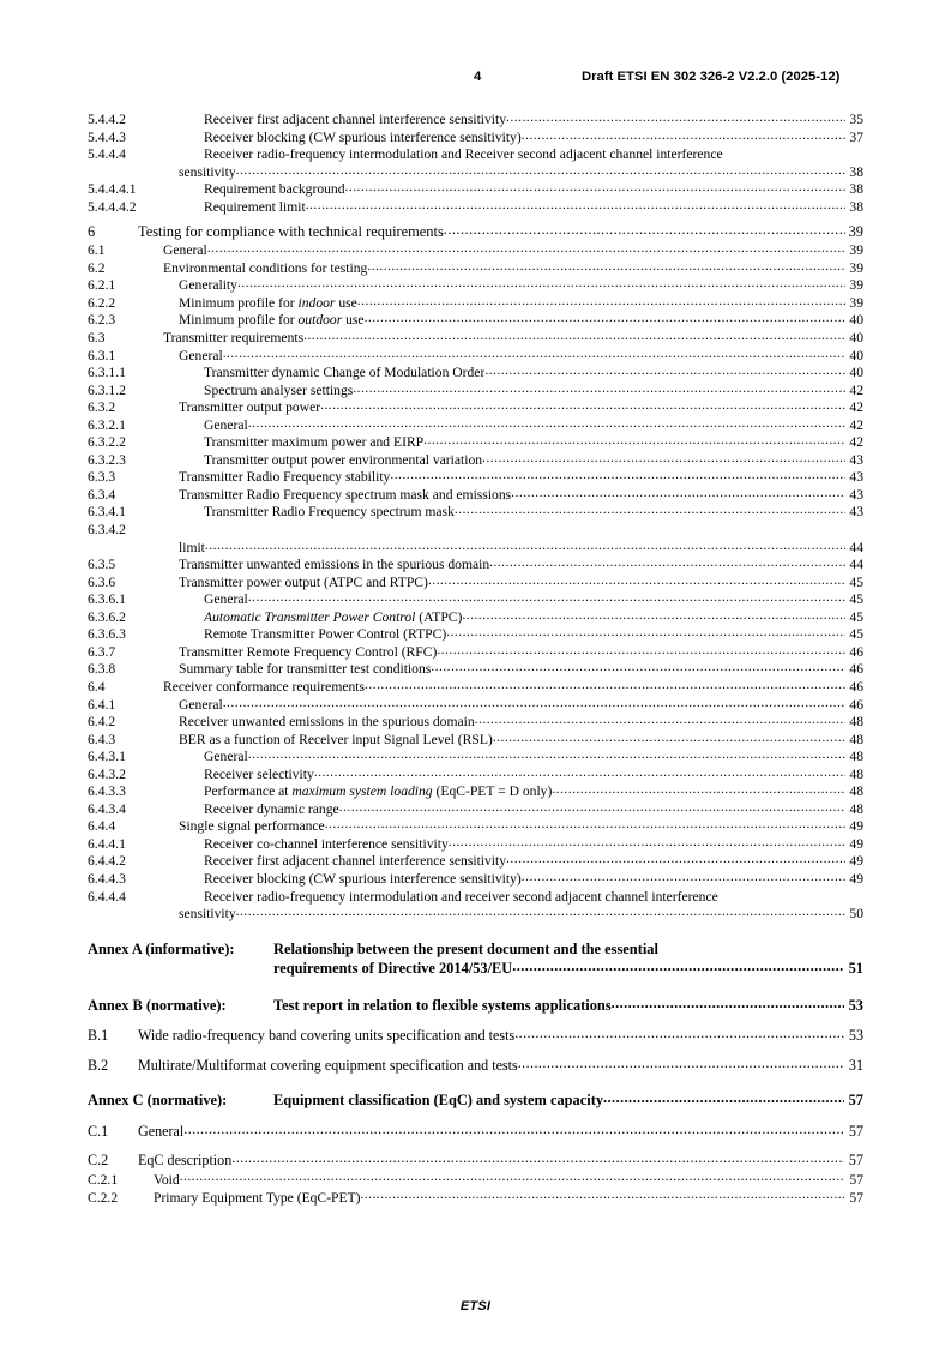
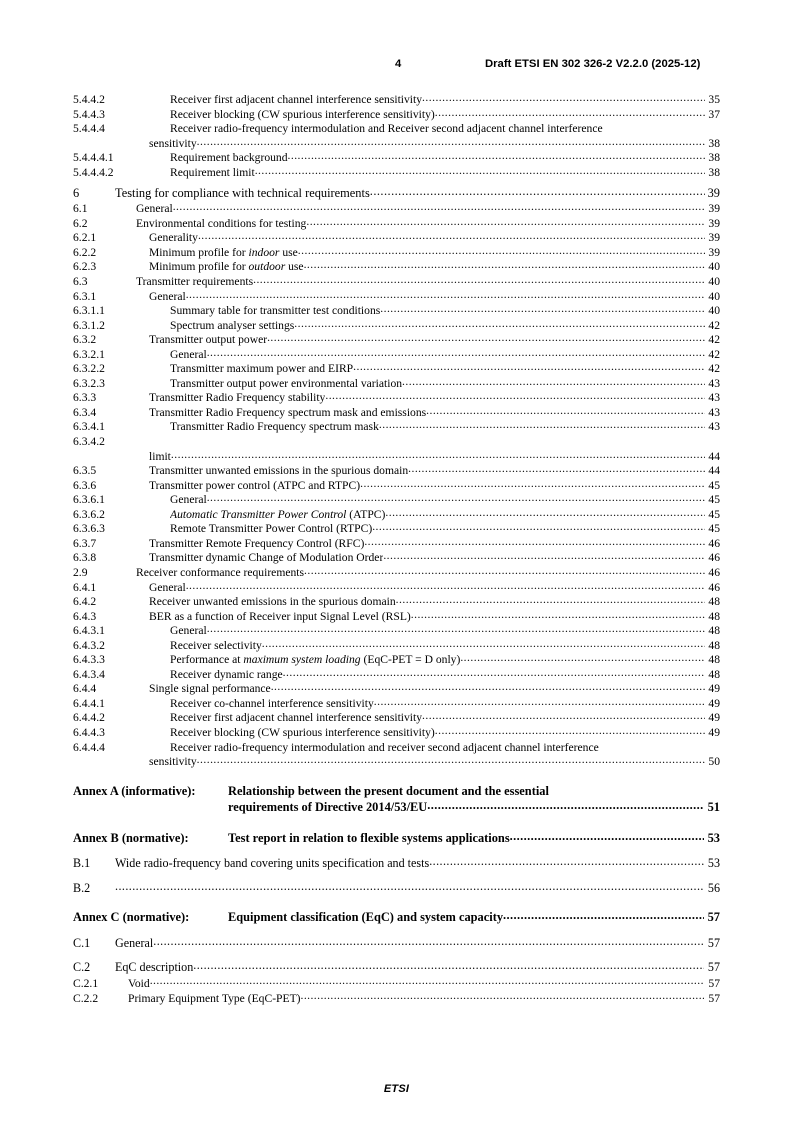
  4
  Draft ETSI EN 302 326-2 V2.2.0 (2025-12)
  5.4.4.2
  Receiver first adjacent channel interference sensitivity
  35
  5.4.4.3
  Receiver blocking (CW spurious interference sensitivity)
  37
  5.4.4.4
  Receiver radio-frequency intermodulation and Receiver second adjacent channel interference
  sensitivity
  38
  5.4.4.4.1
  Requirement background
  38
  5.4.4.4.2
  Requirement limit
  38
  6
  Testing for compliance with technical requirements
  39
  6.1
  General
  39
  6.2
  Environmental conditions for testing
  39
  6.2.1
  Generality
  39
  6.2.2
  Minimum profile for indoor use
  39
  6.2.3
  Minimum profile for outdoor use
  40
  6.3
  Transmitter requirements
  40
  6.3.1
  General
  40
  6.3.1.1
- Transmitter dynamic Change of Modulation Order
+ Summary table for transmitter test conditions
  40
  6.3.1.2
  Spectrum analyser settings
  42
  6.3.2
  Transmitter output power
  42
  6.3.2.1
  General
  42
  6.3.2.2
  Transmitter maximum power and EIRP
  42
  6.3.2.3
  Transmitter output power environmental variation
  43
  6.3.3
  Transmitter Radio Frequency stability
  43
  6.3.4
  Transmitter Radio Frequency spectrum mask and emissions
  43
  6.3.4.1
  Transmitter Radio Frequency spectrum mask
  43
  6.3.4.2
  limit
  44
  6.3.5
  Transmitter unwanted emissions in the spurious domain
  44
  6.3.6
- Transmitter power output (ATPC and RTPC)
+ Transmitter power control (ATPC and RTPC)
  45
  6.3.6.1
  General
  45
  6.3.6.2
  Automatic Transmitter Power Control (ATPC)
  45
  6.3.6.3
  Remote Transmitter Power Control (RTPC)
  45
  6.3.7
  Transmitter Remote Frequency Control (RFC)
  46
  6.3.8
- Summary table for transmitter test conditions
+ Transmitter dynamic Change of Modulation Order
  46
- 6.4
+ 2.9
  Receiver conformance requirements
  46
  6.4.1
  General
  46
  6.4.2
  Receiver unwanted emissions in the spurious domain
  48
  6.4.3
  BER as a function of Receiver input Signal Level (RSL)
  48
  6.4.3.1
  General
  48
  6.4.3.2
  Receiver selectivity
  48
  6.4.3.3
  Performance at maximum system loading (EqC-PET = D only)
  48
  6.4.3.4
  Receiver dynamic range
  48
  6.4.4
  Single signal performance
  49
  6.4.4.1
  Receiver co-channel interference sensitivity
  49
  6.4.4.2
  Receiver first adjacent channel interference sensitivity
  49
  6.4.4.3
  Receiver blocking (CW spurious interference sensitivity)
  49
  6.4.4.4
  Receiver radio-frequency intermodulation and receiver second adjacent channel interference
  sensitivity
  50
  Annex A (informative):
  Relationship between the present document and the essential
  requirements of Directive 2014/53/EU
  51
  Annex B (normative):
  Test report in relation to flexible systems applications
  53
  B.1
  Wide radio-frequency band covering units specification and tests
  53
  B.2
- Multirate/Multiformat covering equipment specification and tests
- 31
+ 56
  Annex C (normative):
  Equipment classification (EqC) and system capacity
  57
  C.1
  General
  57
  C.2
  EqC description
  57
  C.2.1
  Void
  57
  C.2.2
  Primary Equipment Type (EqC-PET)
  57
  ETSI
